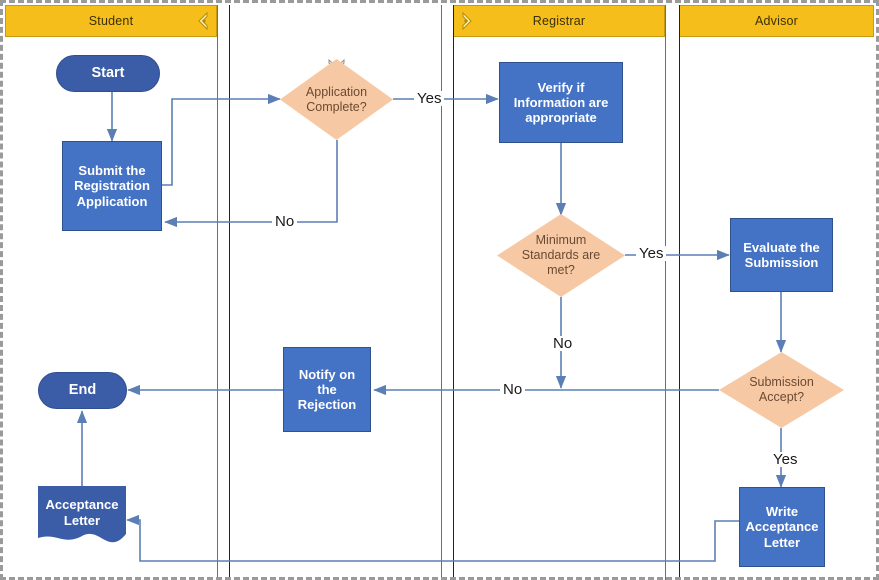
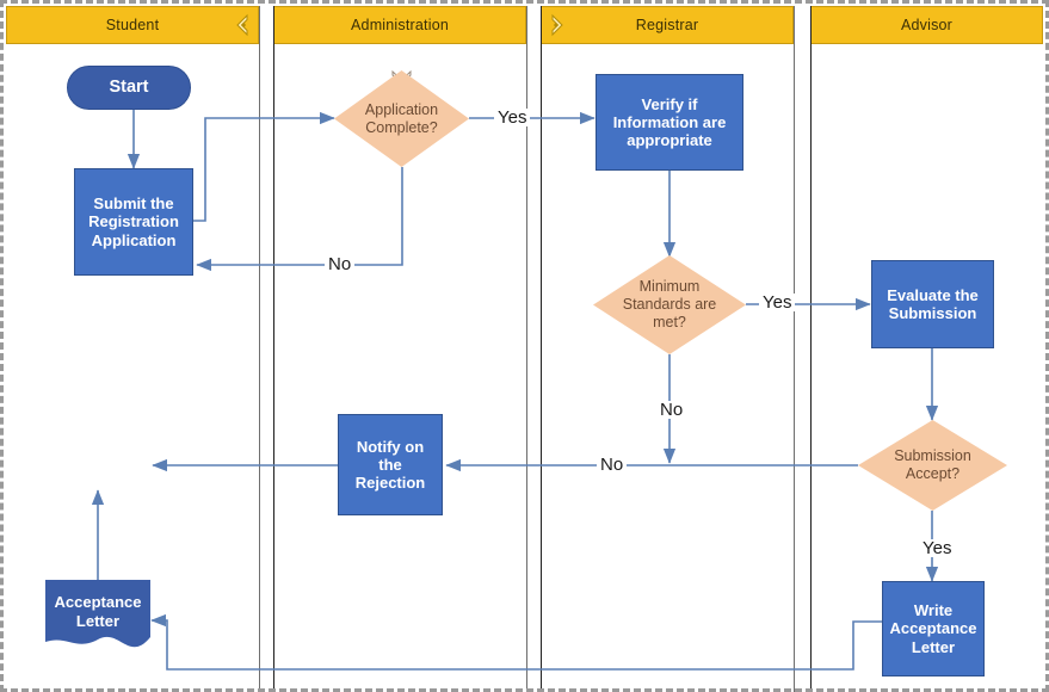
  Student
+ Administration
  Registrar
  Advisor
  Start
  Submit the
  Registration
  Application
  Application
  Complete?
  Verify if
  Information are
  appropriate
  Minimum
  Standards are
  met?
  Evaluate the
  Submission
  Submission
  Accept?
  Write
  Acceptance
  Letter
  Notify on
  the
  Rejection
  Acceptance
  Letter
- End
  Yes
  No
  Yes
  No
  No
  Yes
